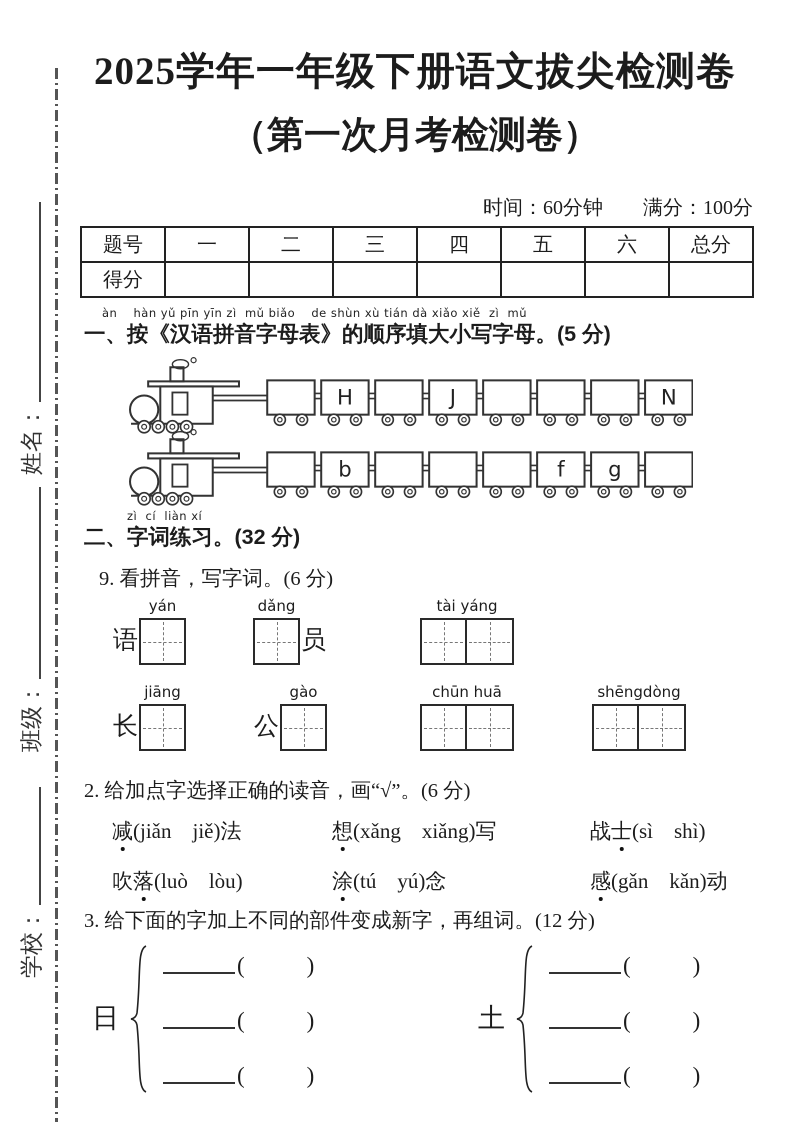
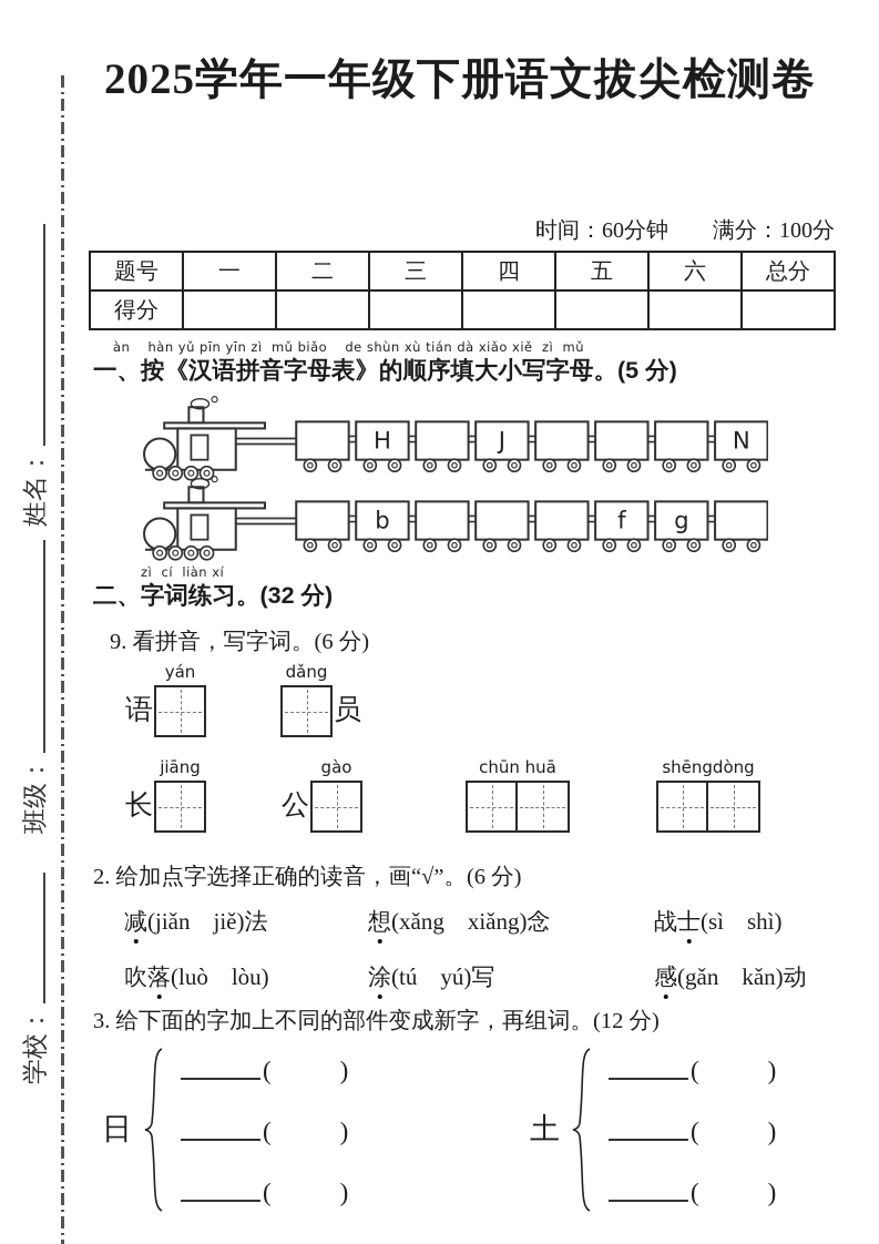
  2025学年一年级下册语文拔尖检测卷
- （第一次月考检测卷）
  时间：60分钟 满分：100分
  题号	一	二	三	四	五	六	总分
  得分
  àn hàn yǔ pīn yīn zì mǔ biǎo de shùn xù tián dà xiǎo xiě zì mǔ
  一、按《汉语拼音字母表》的顺序填大小写字母。(5 分)
  H
  J
  N
  b
  f
  g
  zì cí liàn xí
  二、字词练习。(32 分)
  9. 看拼音，写字词。(6 分)
  语
  yán
  dǎng
  员
- tài yáng
  长
  jiāng
  公
  gào
  chūn huā
  shēngdòng
  2. 给加点字选择正确的读音，画“√”。(6 分)
  减(jiǎn jiě)法
- 想(xǎng xiǎng)写
+ 想(xǎng xiǎng)念
  战士(sì shì)
  吹落(luò lòu)
- 涂(tú yú)念
+ 涂(tú yú)写
  感(gǎn kǎn)动
  3. 给下面的字加上不同的部件变成新字，再组词。(12 分)
  日
  ( )
  ( )
  ( )
  土
  ( )
  ( )
  ( )
